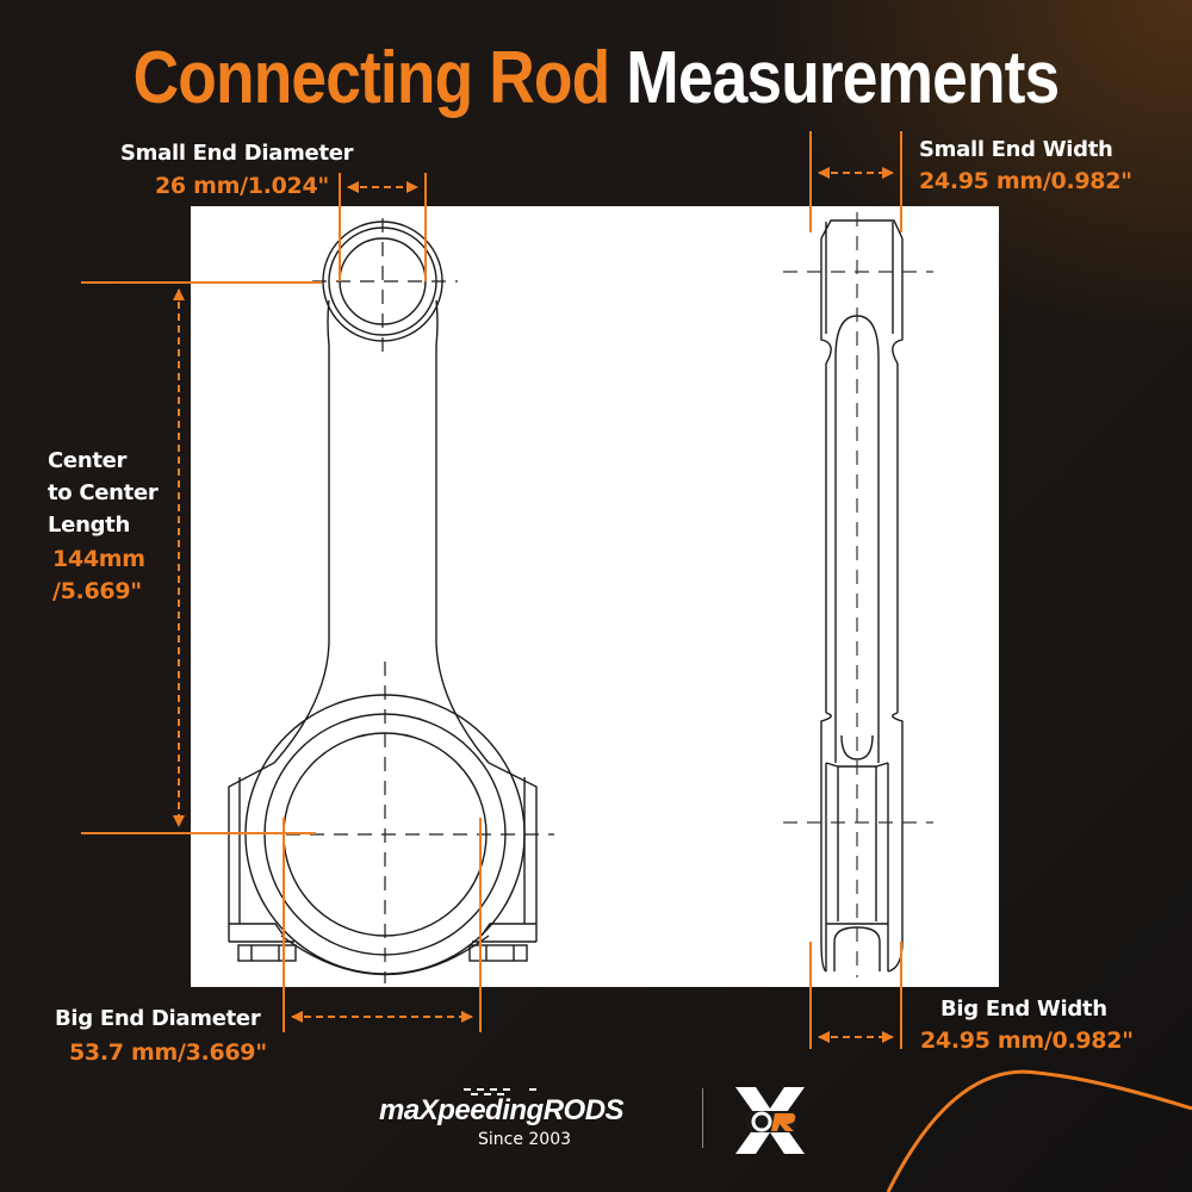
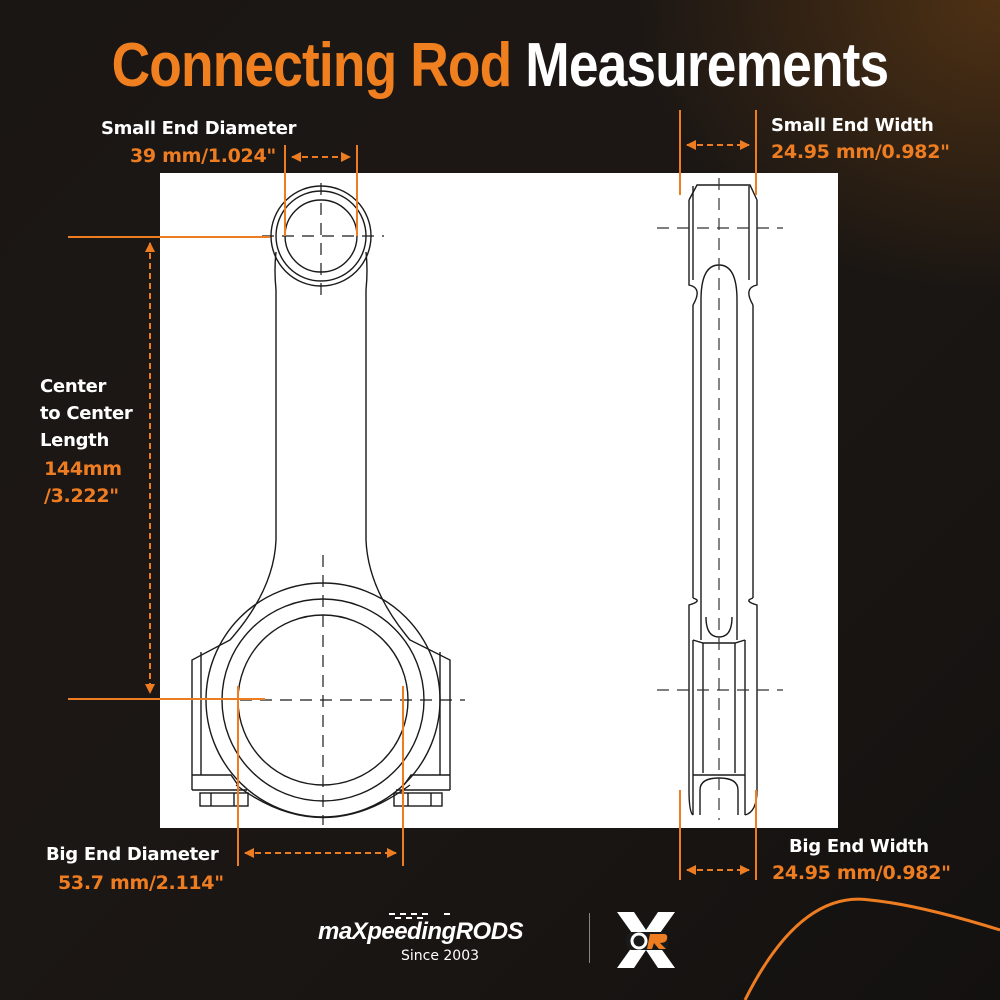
  Connecting Rod Measurements
  Small End Diameter
- 26 mm/1.024"
+ 39 mm/1.024"
  Small End Width
  24.95 mm/0.982"
  Center
  to Center
  Length
  144mm
- /5.669"
+ /3.222"
  Big End Diameter
- 53.7 mm/3.669"
+ 53.7 mm/2.114"
  Big End Width
  24.95 mm/0.982"
  maXpeedingRODS
  Since 2003
